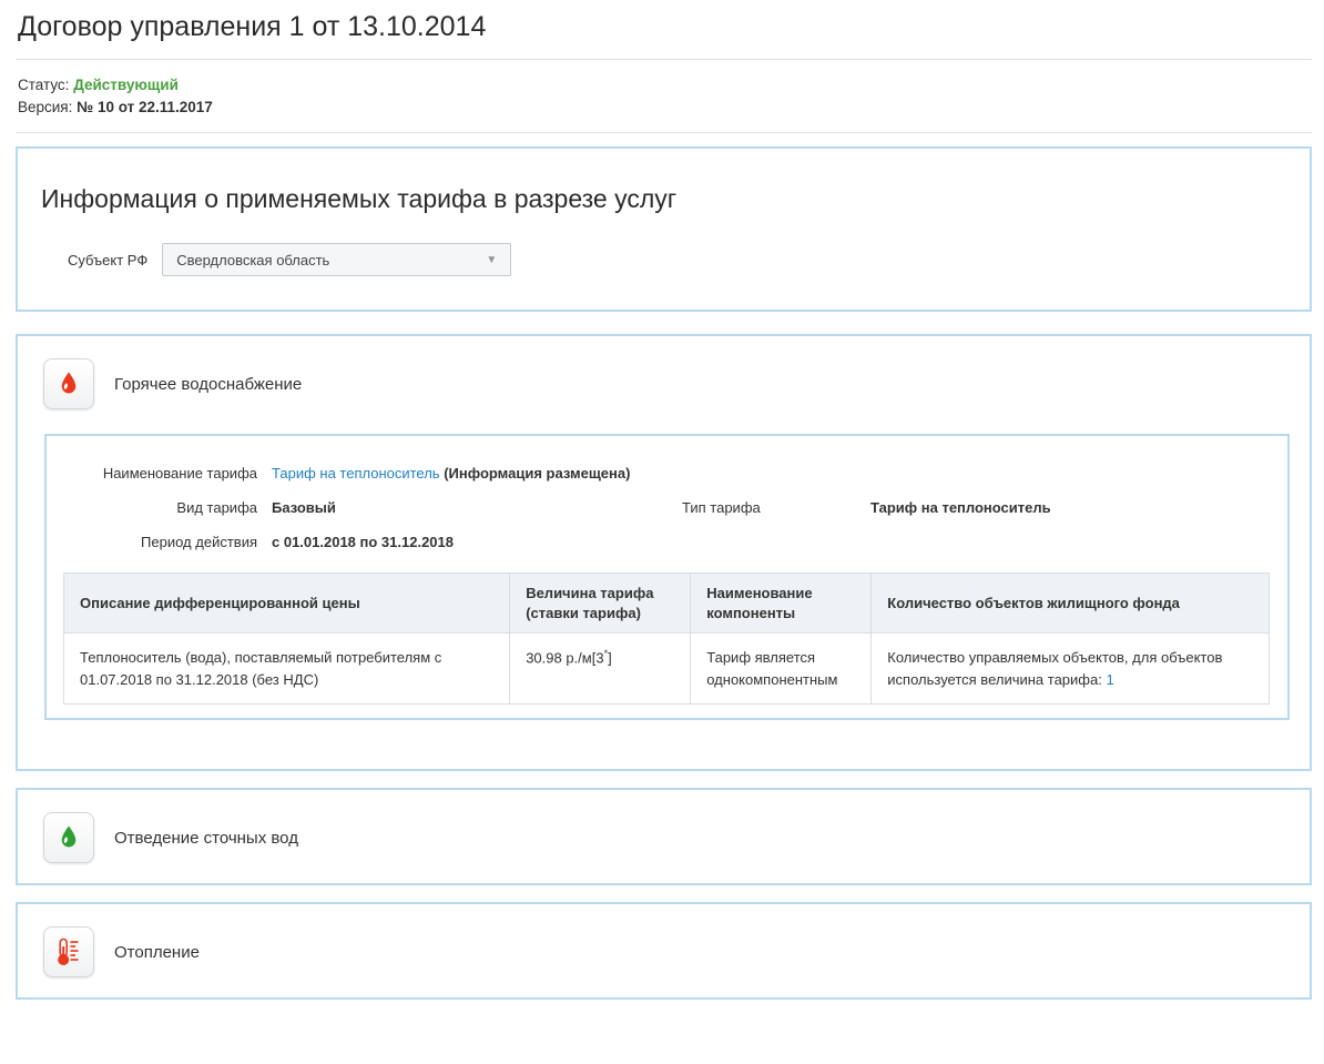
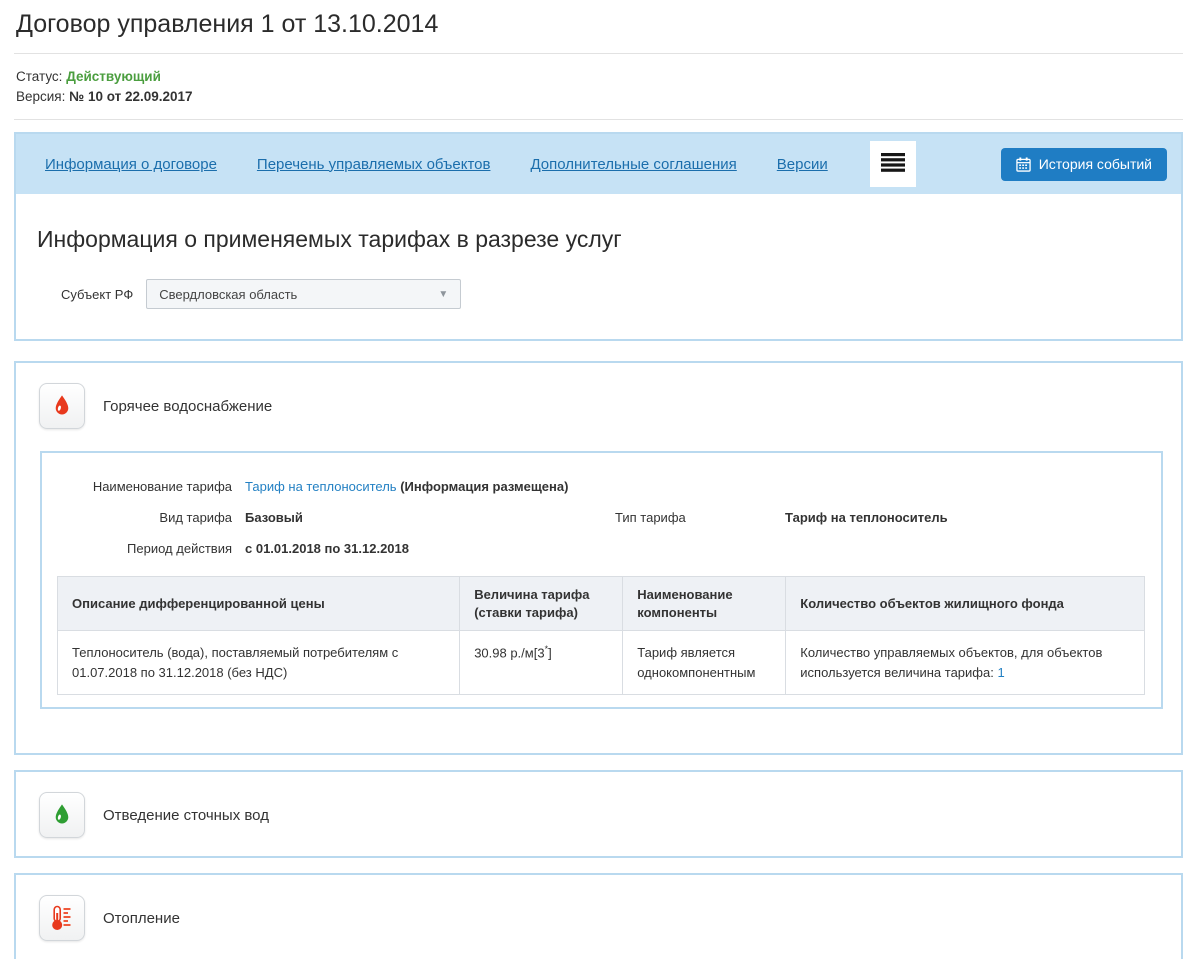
  Договор управления 1 от 13.10.2014
  Статус: Действующий
- Версия: № 10 от 22.11.2017
+ Версия: № 10 от 22.09.2017
+ Информация о договоре
+ Перечень управляемых объектов
+ Дополнительные соглашения
+ Версии
+ История событий
- Информация о применяемых тарифа в разрезе услуг
+ Информация о применяемых тарифах в разрезе услуг
  Субъект РФ
  Свердловская область
  ▼
  Горячее водоснабжение
  Наименование тарифа
  Тариф на теплоноситель (Информация размещена)
  Вид тарифа
  Базовый
  Тип тарифа
  Тариф на теплоноситель
  Период действия
  с 01.01.2018 по 31.12.2018
  Описание дифференцированной цены	Величина тарифа (ставки тарифа)	Наименование компоненты	Количество объектов жилищного фонда
  Теплоноситель (вода), поставляемый потребителям с 01.07.2018 по 31.12.2018 (без НДС)	30.98 р./м[3*]	Тариф является однокомпонентным	Количество управляемых объектов, для объектов используется величина тарифа: 1
  Отведение сточных вод
  Отопление
